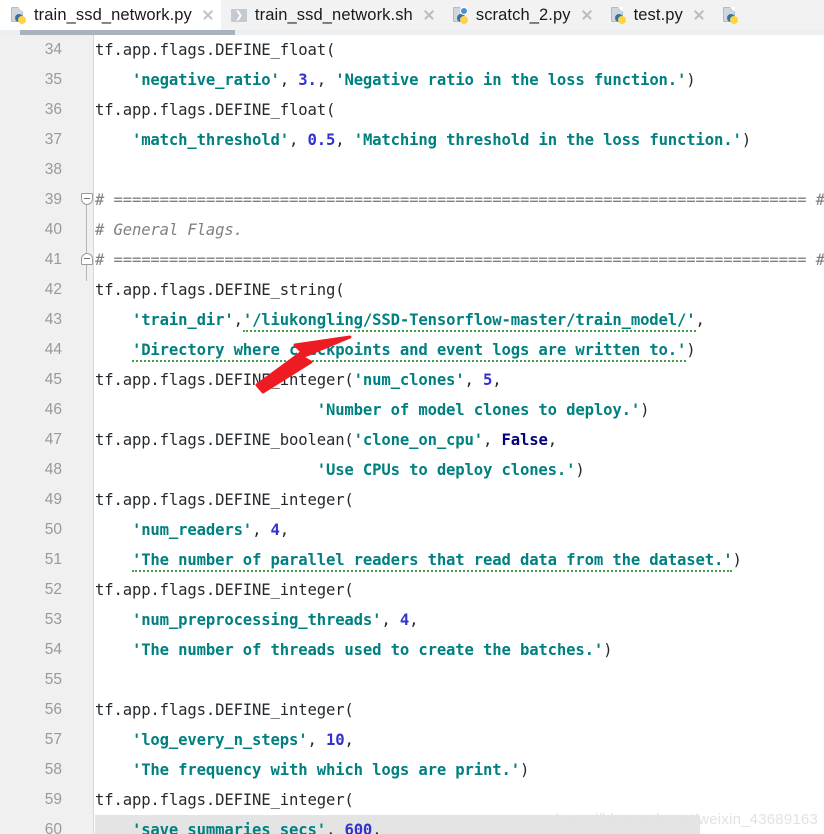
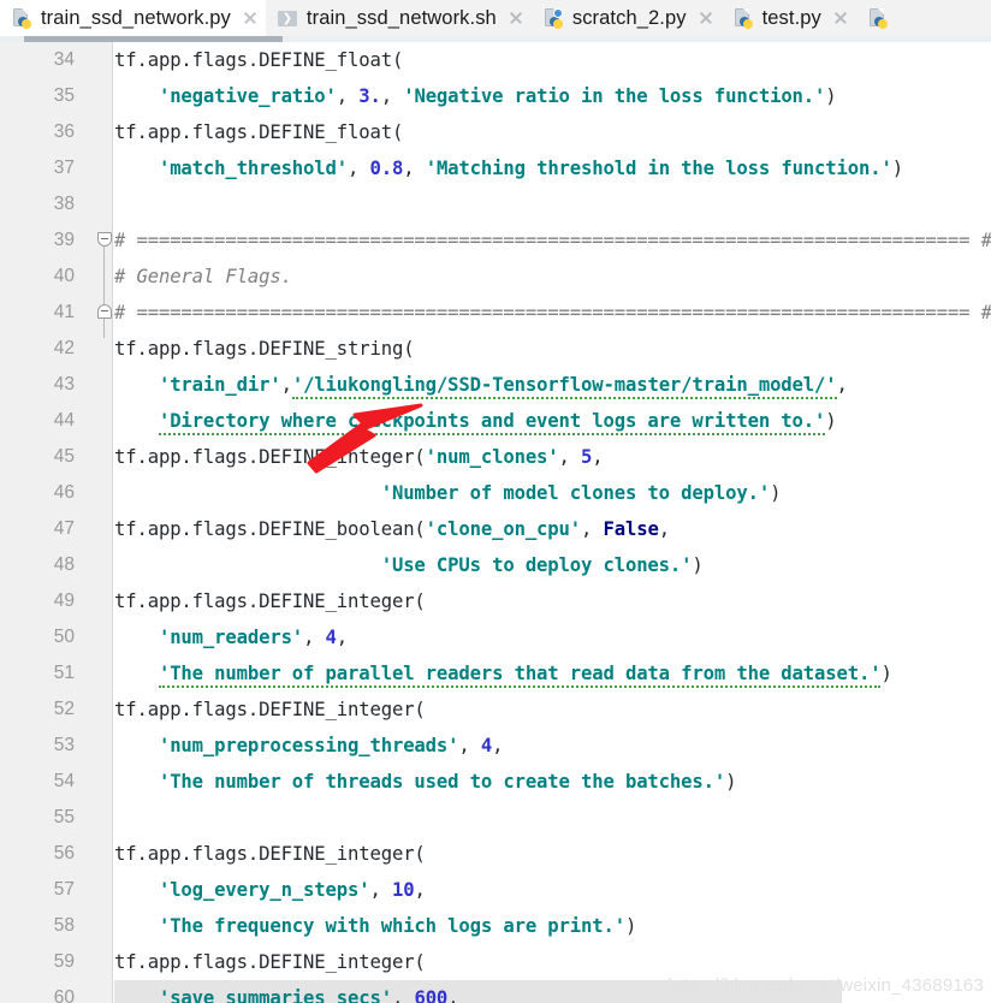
  train_ssd_network.py
  ❯
  train_ssd_network.sh
  scratch_2.py
  test.py
  34
  tf.app.flags.DEFINE_float(
  35
  'negative_ratio', 3., 'Negative ratio in the loss function.')
  36
  tf.app.flags.DEFINE_float(
  37
- 'match_threshold', 0.5, 'Matching threshold in the loss function.')
+ 'match_threshold', 0.8, 'Matching threshold in the loss function.')
  38
  39
  # =========================================================================== #
  40
  # General Flags.
  41
  # =========================================================================== #
  42
  tf.app.flags.DEFINE_string(
  43
  'train_dir','/liukongling/SSD-Tensorflow-master/train_model/',
  44
  'Directory where ckpoints and event logs are written to.')
  45
  tf.app.flags.DEFINnteger('num_clones', 5,
  46
  'Number of model clones to deploy.')
  47
  tf.app.flags.DEFINE_boolean('clone_on_cpu', False,
  48
  'Use CPUs to deploy clones.')
  49
  tf.app.flags.DEFINE_integer(
  50
  'num_readers', 4,
  51
  'The number of parallel readers that read data from the dataset.')
  52
  tf.app.flags.DEFINE_integer(
  53
  'num_preprocessing_threads', 4,
  54
  'The number of threads used to create the batches.')
  55
  56
  tf.app.flags.DEFINE_integer(
  57
  'log_every_n_steps', 10,
  58
  'The frequency with which logs are print.')
  59
  tf.app.flags.DEFINE_integer(
  60
  'save_summaries_secs', 600,
  https://blog.csdn.net/weixin_43689163
